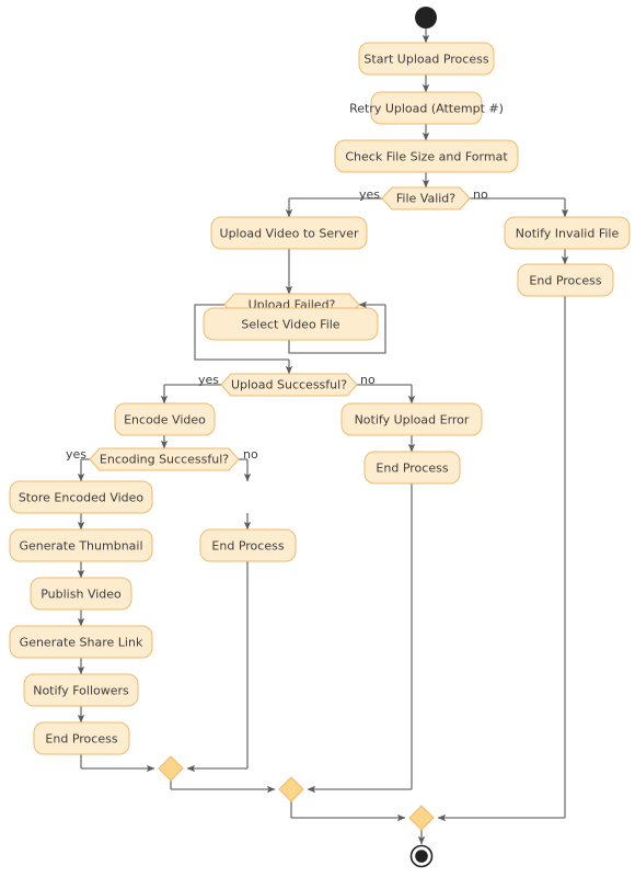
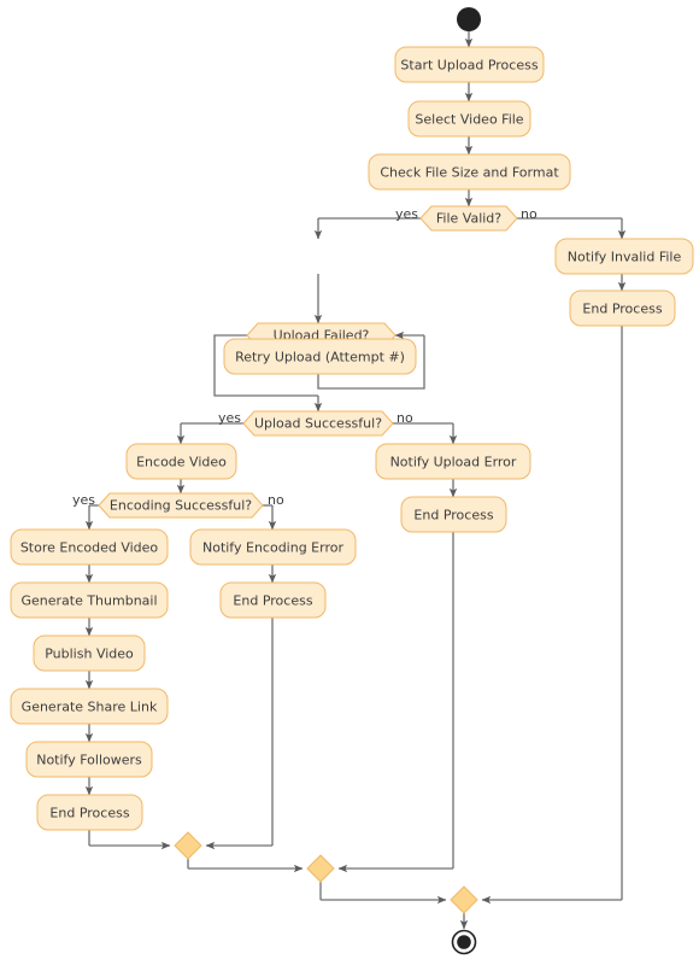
  Start Upload Process
- Retry Upload (Attempt #)
+ Select Video File
  Check File Size and Format
  File Valid?
  yes
  no
- Upload Video to Server
  Notify Invalid File
  End Process
  Upload Failed?
- Select Video File
+ Retry Upload (Attempt #)
  Upload Successful?
  yes
  no
  Encode Video
  Notify Upload Error
  End Process
  Encoding Successful?
  yes
  no
  Store Encoded Video
+ Notify Encoding Error
  Generate Thumbnail
  End Process
  Publish Video
  Generate Share Link
  Notify Followers
  End Process
